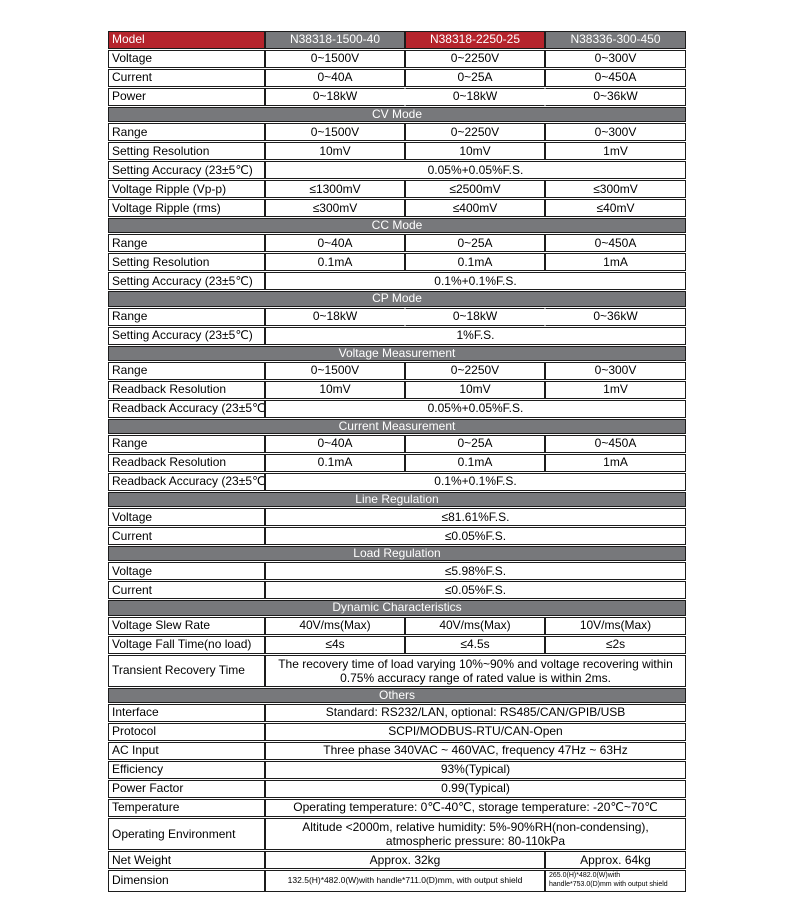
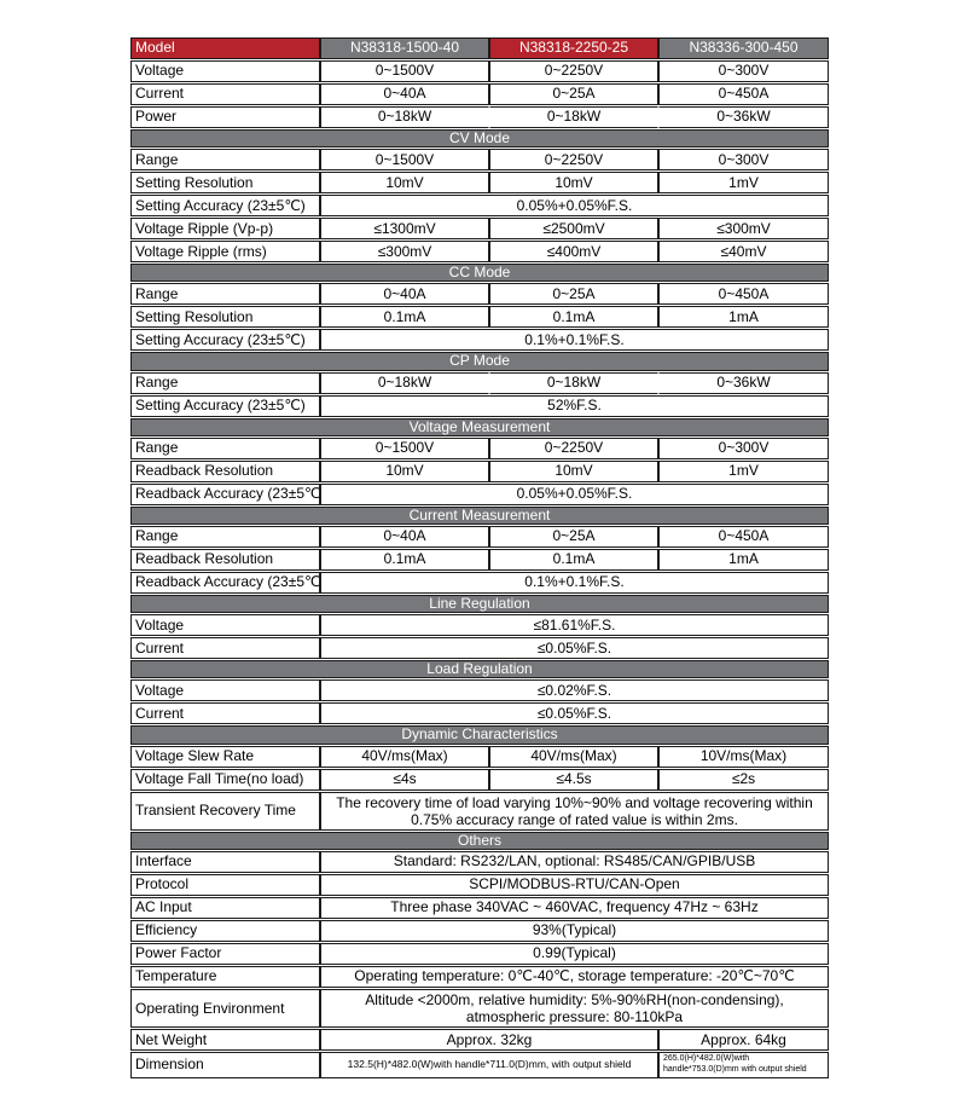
  Model	N38318-1500-40	N38318-2250-25	N38336-300-450
  Voltage	0~1500V	0~2250V	0~300V
  Current	0~40A	0~25A	0~450A
  Power	0~18kW	0~18kW	0~36kW
  CV Mode
  Range	0~1500V	0~2250V	0~300V
  Setting Resolution	10mV	10mV	1mV
  Setting Accuracy (23±5℃)	0.05%+0.05%F.S.
  Voltage Ripple (Vp-p)	≤1300mV	≤2500mV	≤300mV
  Voltage Ripple (rms)	≤300mV	≤400mV	≤40mV
  CC Mode
  Range	0~40A	0~25A	0~450A
  Setting Resolution	0.1mA	0.1mA	1mA
  Setting Accuracy (23±5℃)	0.1%+0.1%F.S.
  CP Mode
  Range	0~18kW	0~18kW	0~36kW
- Setting Accuracy (23±5℃)	1%F.S.
+ Setting Accuracy (23±5℃)	52%F.S.
  Voltage Measurement
  Range	0~1500V	0~2250V	0~300V
  Readback Resolution	10mV	10mV	1mV
  Readback Accuracy (23±5℃	0.05%+0.05%F.S.
  Current Measurement
  Range	0~40A	0~25A	0~450A
  Readback Resolution	0.1mA	0.1mA	1mA
  Readback Accuracy (23±5℃	0.1%+0.1%F.S.
  Line Regulation
  Voltage	≤81.61%F.S.
  Current	≤0.05%F.S.
  Load Regulation
- Voltage	≤5.98%F.S.
+ Voltage	≤0.02%F.S.
  Current	≤0.05%F.S.
  Dynamic Characteristics
  Voltage Slew Rate	40V/ms(Max)	40V/ms(Max)	10V/ms(Max)
  Voltage Fall Time(no load)	≤4s	≤4.5s	≤2s
  Transient Recovery Time	The recovery time of load varying 10%~90% and voltage recovering within 0.75% accuracy range of rated value is within 2ms.
  Others
  Interface	Standard: RS232/LAN, optional: RS485/CAN/GPIB/USB
  Protocol	SCPI/MODBUS-RTU/CAN-Open
  AC Input	Three phase 340VAC ~ 460VAC, frequency 47Hz ~ 63Hz
  Efficiency	93%(Typical)
  Power Factor	0.99(Typical)
  Temperature	Operating temperature: 0℃-40℃, storage temperature: -20℃~70℃
  Operating Environment	Altitude <2000m, relative humidity: 5%-90%RH(non-condensing), atmospheric pressure: 80-110kPa
  Net Weight	Approx. 32kg	Approx. 64kg
